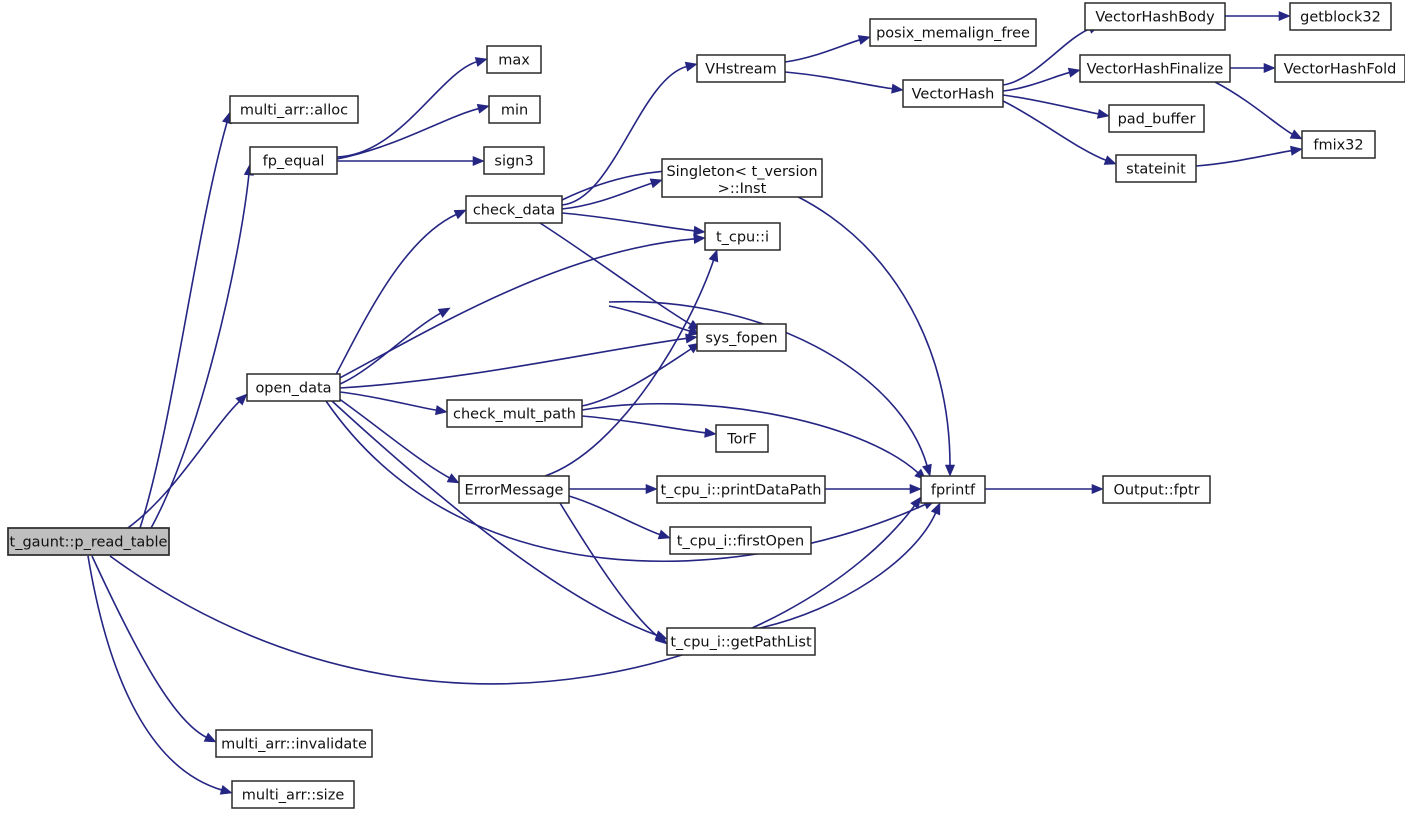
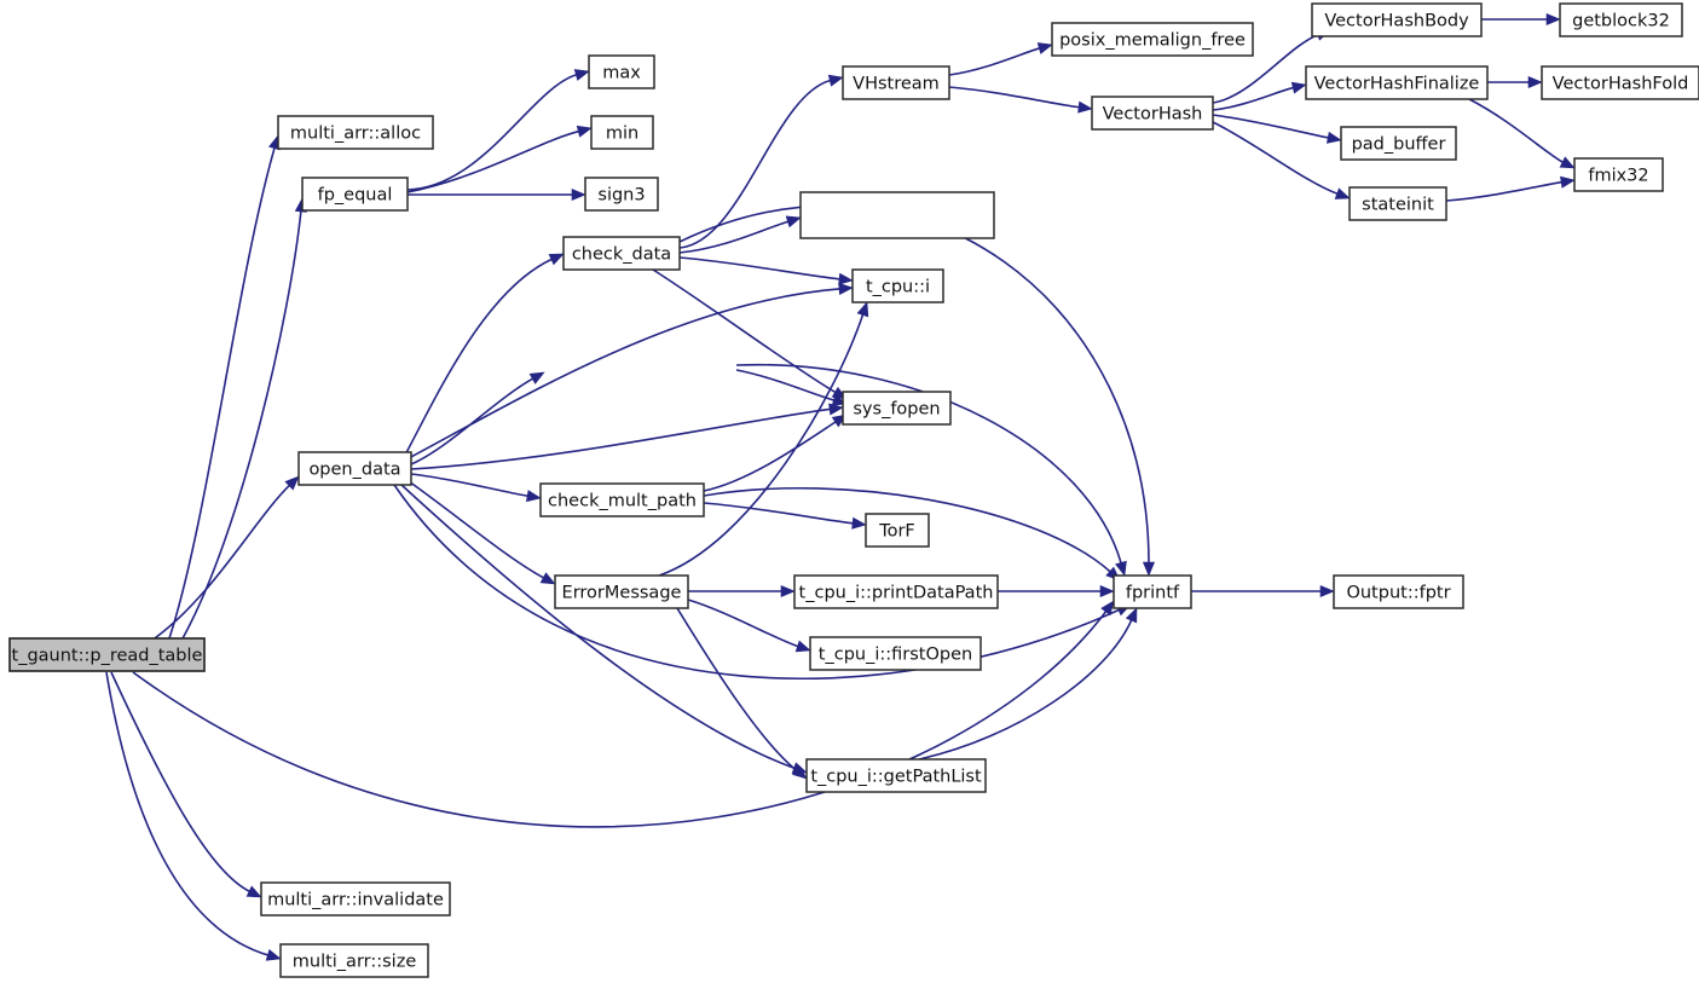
  t_gaunt::p_read_table
  multi_arr::alloc
  fp_equal
  max
  min
  sign3
  check_data
  VHstream
  posix_memalign_free
  VectorHash
  VectorHashBody
  getblock32
  VectorHashFinalize
  VectorHashFold
  pad_buffer
  stateinit
  fmix32
- Singleton< t_version >::Inst
  t_cpu::i
  sys_fopen
  open_data
  check_mult_path
  TorF
  ErrorMessage
  t_cpu_i::printDataPath
  fprintf
  Output::fptr
  t_cpu_i::firstOpen
  t_cpu_i::getPathList
  multi_arr::invalidate
  multi_arr::size
